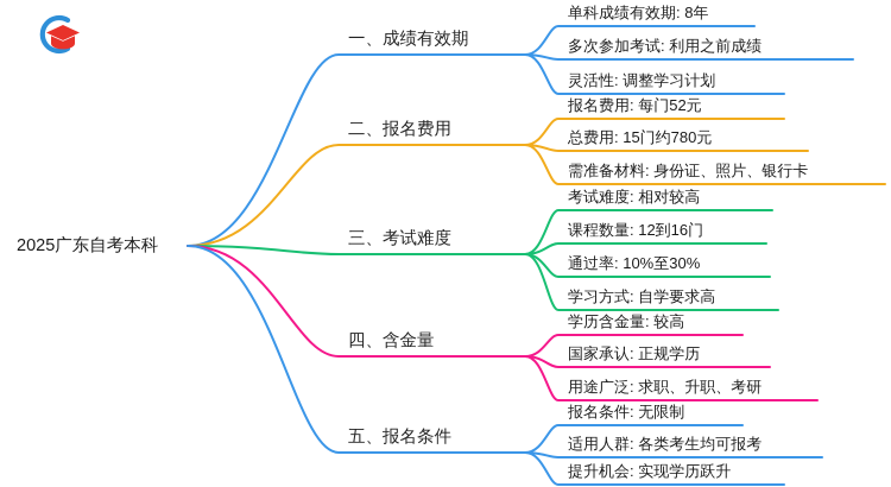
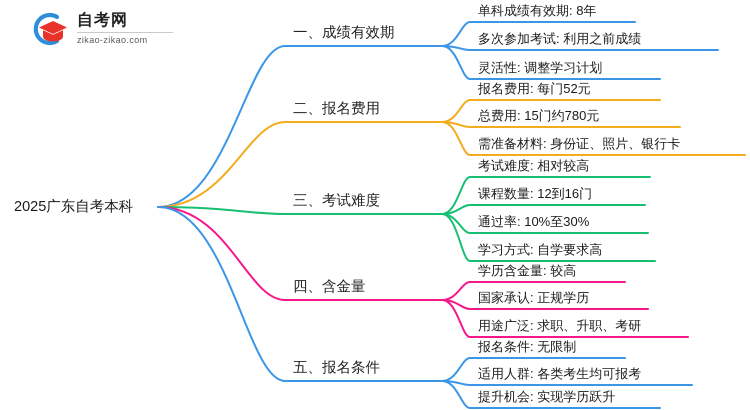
+ 自考网
+ zikao-zikao.com
  2025广东自考本科
  一、成绩有效期
  单科成绩有效期: 8年
  多次参加考试: 利用之前成绩
  灵活性: 调整学习计划
  二、报名费用
  报名费用: 每门52元
  总费用: 15门约780元
  需准备材料: 身份证、照片、银行卡
  三、考试难度
  考试难度: 相对较高
  课程数量: 12到16门
  通过率: 10%至30%
  学习方式: 自学要求高
  四、含金量
  学历含金量: 较高
  国家承认: 正规学历
  用途广泛: 求职、升职、考研
  五、报名条件
  报名条件: 无限制
  适用人群: 各类考生均可报考
  提升机会: 实现学历跃升
